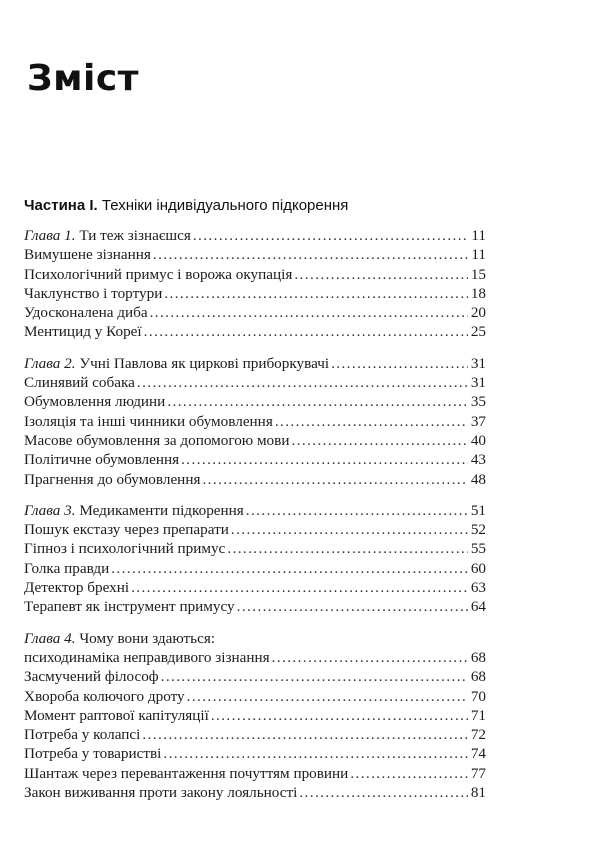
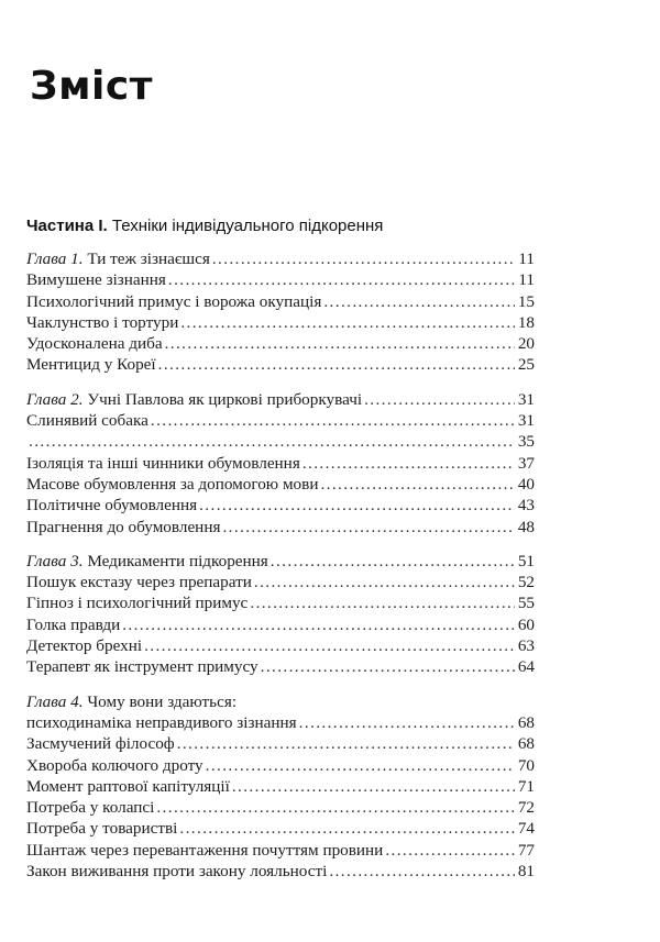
  Зміст
  Частина I. Техніки індивідуального підкорення
  Глава 1. Ти теж зізнаєшся
  11
  Вимушене зізнання
  11
  Психологічний примус і ворожа окупація
  15
  Чаклунство і тортури
  18
  Удосконалена диба
  20
  Ментицид у Кореї
  25
  Глава 2. Учні Павлова як циркові приборкувачі
  31
  Слинявий собака
  31
- Обумовлення людини
  35
  Ізоляція та інші чинники обумовлення
  37
  Масове обумовлення за допомогою мови
  40
  Політичне обумовлення
  43
  Прагнення до обумовлення
  48
  Глава 3. Медикаменти підкорення
  51
  Пошук екстазу через препарати
  52
  Гіпноз і психологічний примус
  55
  Голка правди
  60
  Детектор брехні
  63
  Терапевт як інструмент примусу
  64
  Глава 4. Чому вони здаються:
  психодинаміка неправдивого зізнання
  68
  Засмучений філософ
  68
  Хвороба колючого дроту
  70
  Момент раптової капітуляції
  71
  Потреба у колапсі
  72
  Потреба у товаристві
  74
  Шантаж через перевантаження почуттям провини
  77
  Закон виживання проти закону лояльності
  81
